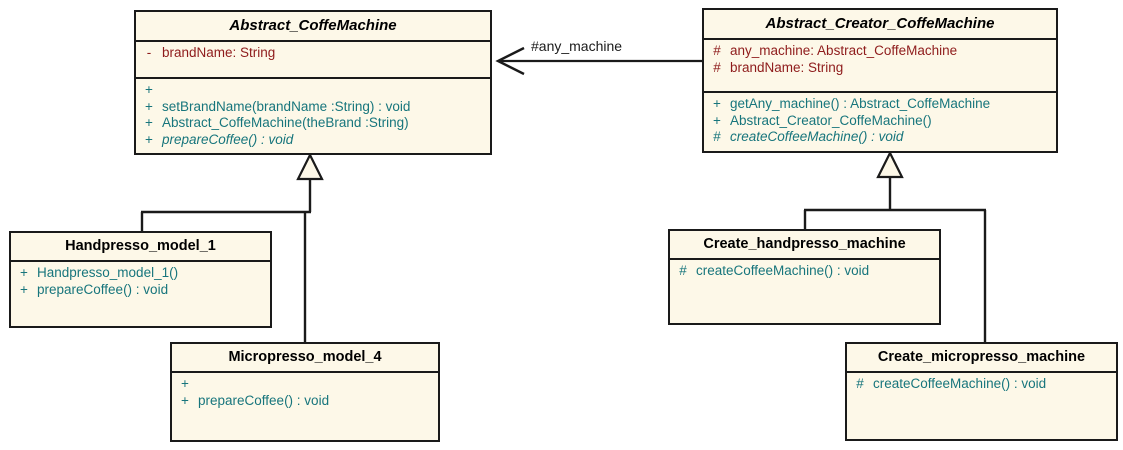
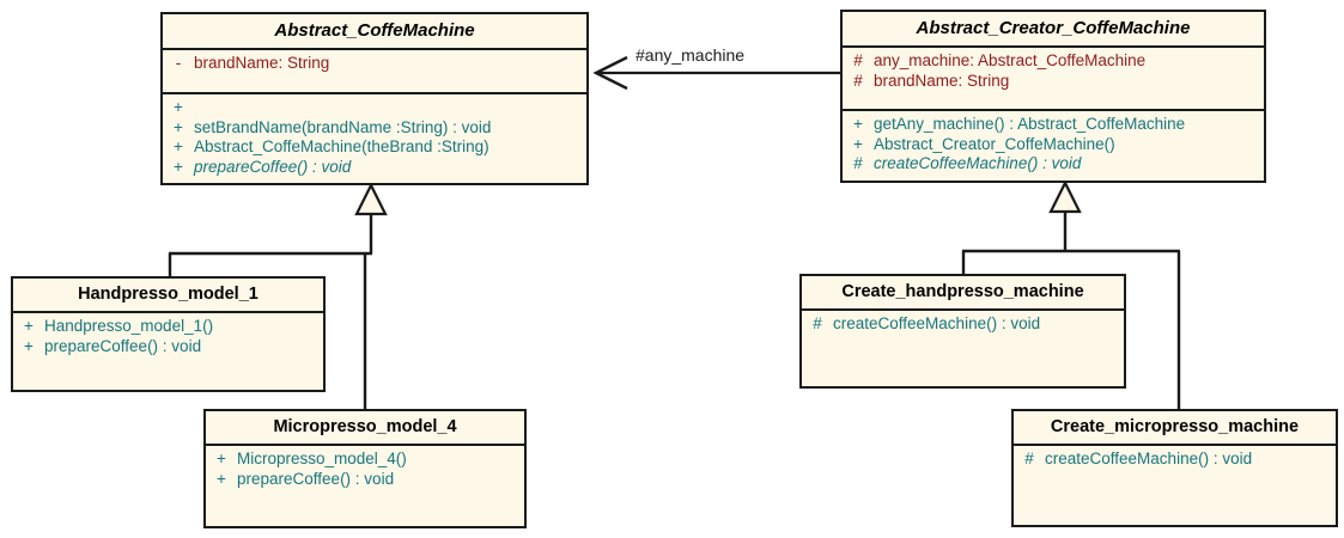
  Abstract_CoffeMachine
  -
  brandName: String
  +
  +
  setBrandName(brandName :String) : void
  +
  Abstract_CoffeMachine(theBrand :String)
  +
  prepareCoffee() : void
  Abstract_Creator_CoffeMachine
  #
  any_machine: Abstract_CoffeMachine
  #
  brandName: String
  +
  getAny_machine() : Abstract_CoffeMachine
  +
  Abstract_Creator_CoffeMachine()
  #
  createCoffeeMachine() : void
  Handpresso_model_1
  +
  Handpresso_model_1()
  +
  prepareCoffee() : void
  Micropresso_model_4
  +
+ Micropresso_model_4()
  +
  prepareCoffee() : void
  Create_handpresso_machine
  #
  createCoffeeMachine() : void
  Create_micropresso_machine
  #
  createCoffeeMachine() : void
  #any_machine
